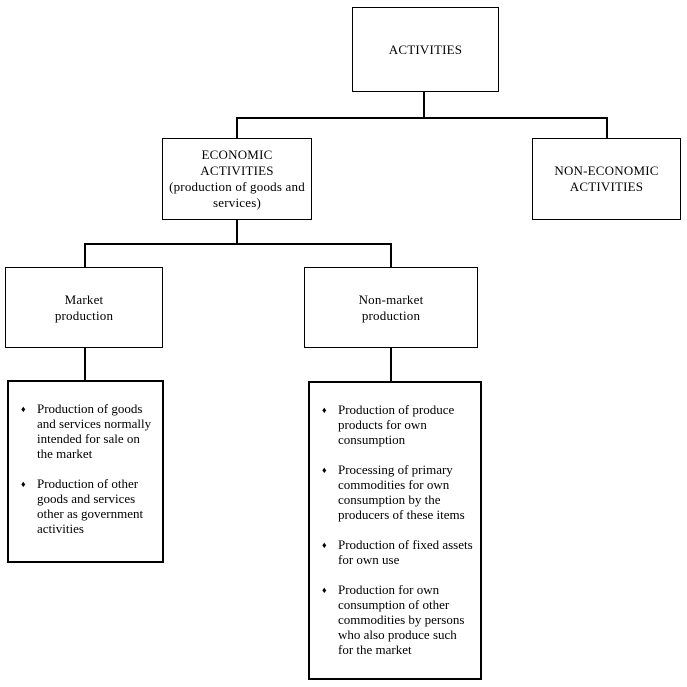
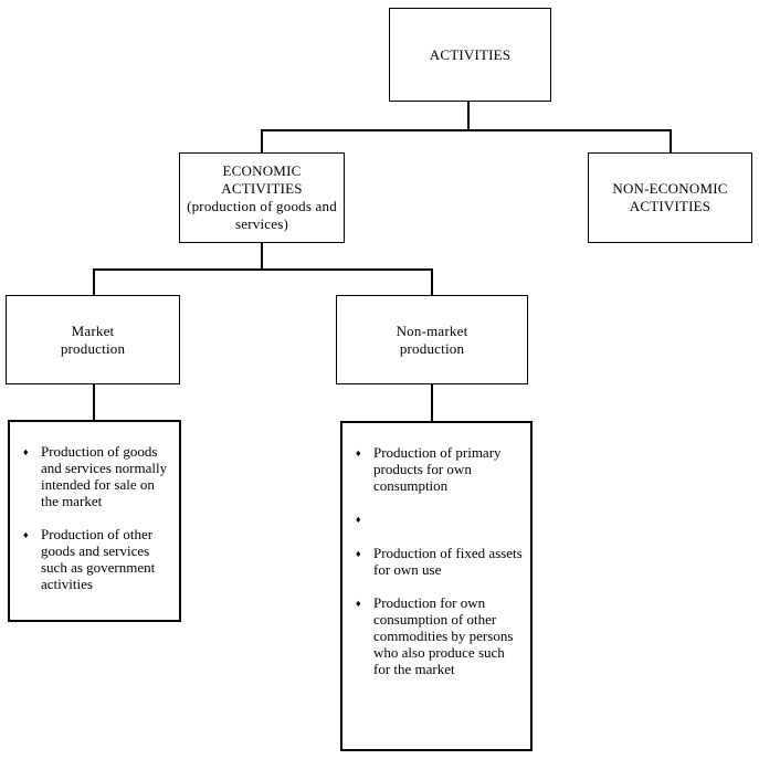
  ACTIVITIES
  ECONOMIC
  ACTIVITIES
  (production of goods and
  services)
  NON-ECONOMIC
  ACTIVITIES
  Market
  production
  Non-market
  production
  ♦
  Production of goods and services normally intended for sale on the market
  ♦
- Production of other goods and services other as government activities
+ Production of other goods and services such as government activities
  ♦
- Production of produce products for own consumption
+ Production of primary products for own consumption
  ♦
- Processing of primary commodities for own consumption by the producers of these items
  ♦
  Production of fixed assets for own use
  ♦
  Production for own consumption of other commodities by persons who also produce such for the market
